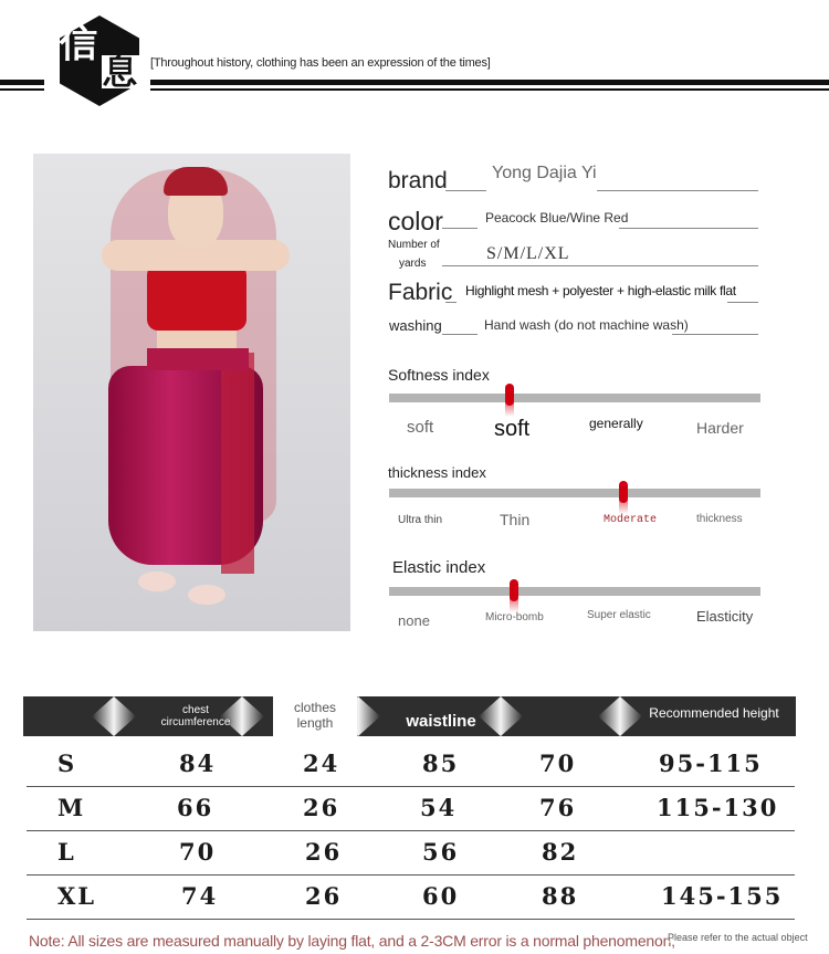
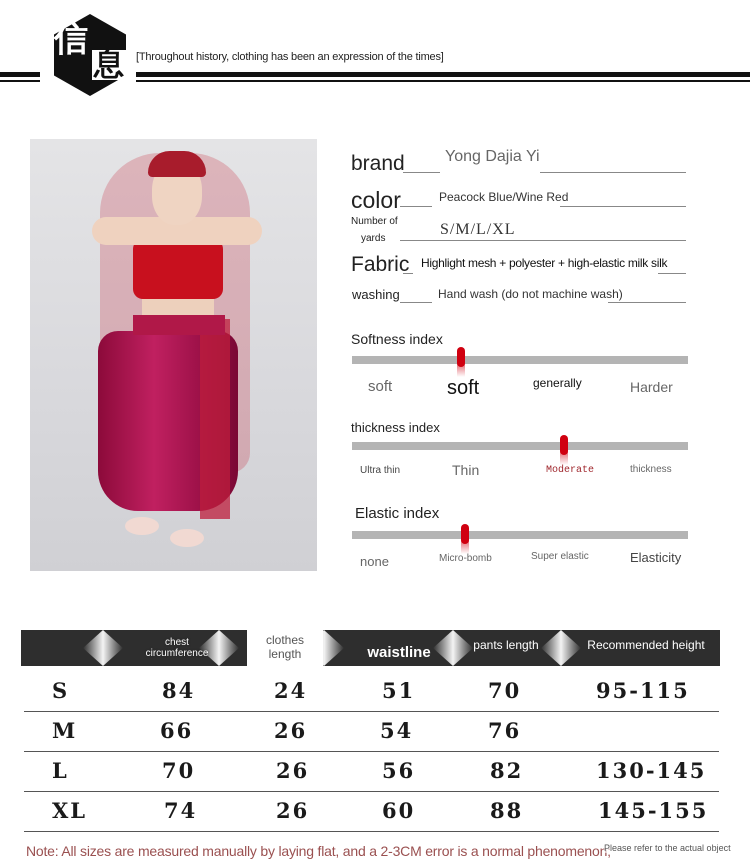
  信
  息
  [Throughout history, clothing has been an expression of the times]
  brand
  Yong Dajia Yi
  color
  Peacock Blue/Wine Red
  Number of
  yards
  S/M/L/XL
  Fabric
- Highlight mesh + polyester + high-elastic milk flat
+ Highlight mesh + polyester + high-elastic milk silk
  washing
  Hand wash (do not machine wash)
  Softness index
  soft
  soft
  generally
  Harder
  thickness index
  Ultra thin
  Thin
  Moderate
  thickness
  Elastic index
  none
  Micro-bomb
  Super elastic
  Elasticity
  chest
  circumference
  clothes
  length
  waistline
+ pants length
  Recommended height
  S
  84
  24
- 85
+ 51
  70
  95-115
  M
  66
  26
  54
  76
- 115-130
  L
  70
  26
  56
  82
+ 130-145
  XL
  74
  26
  60
  88
  145-155
  Note: All sizes are measured manually by laying flat, and a 2-3CM error is a normal phenomenon;
  Please refer to the actual object
